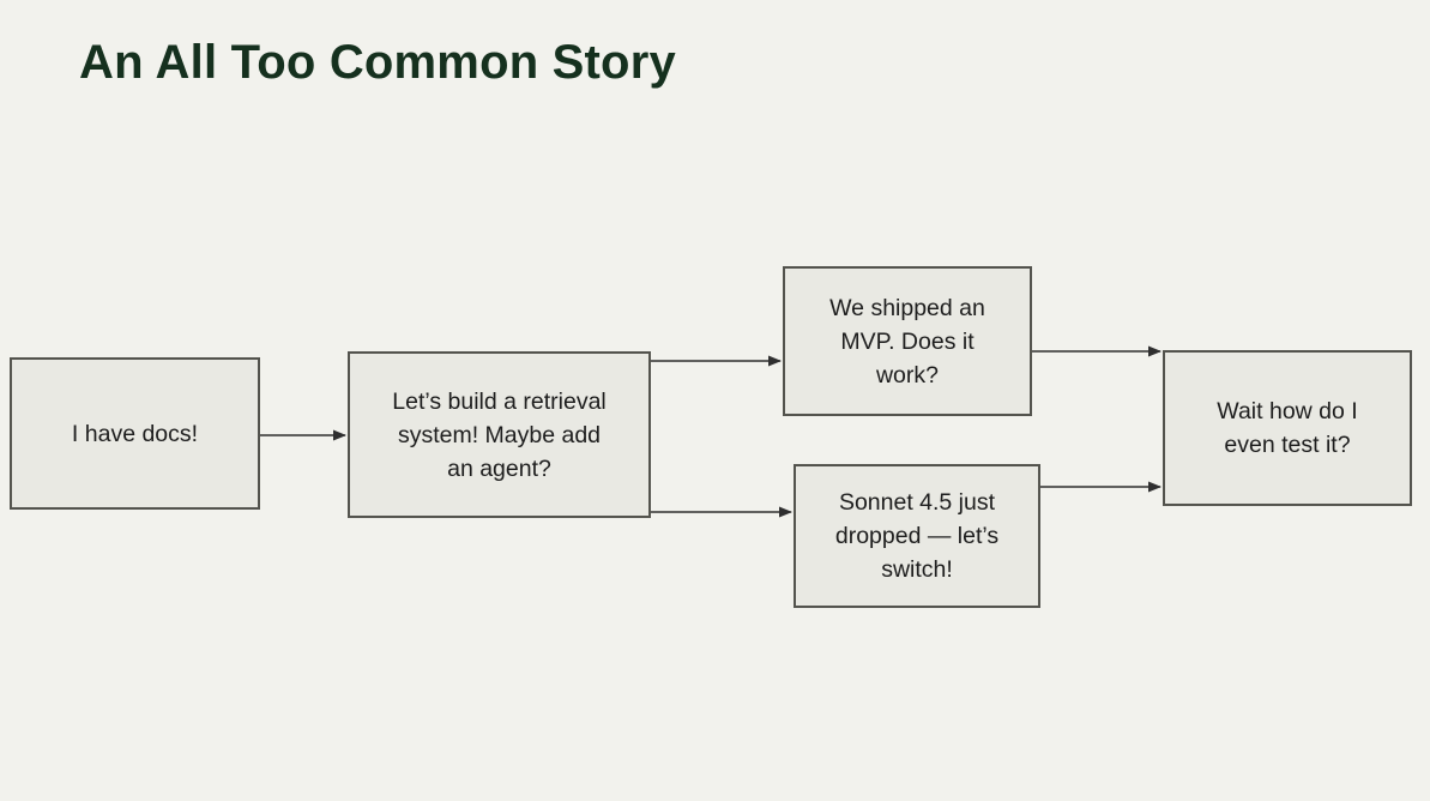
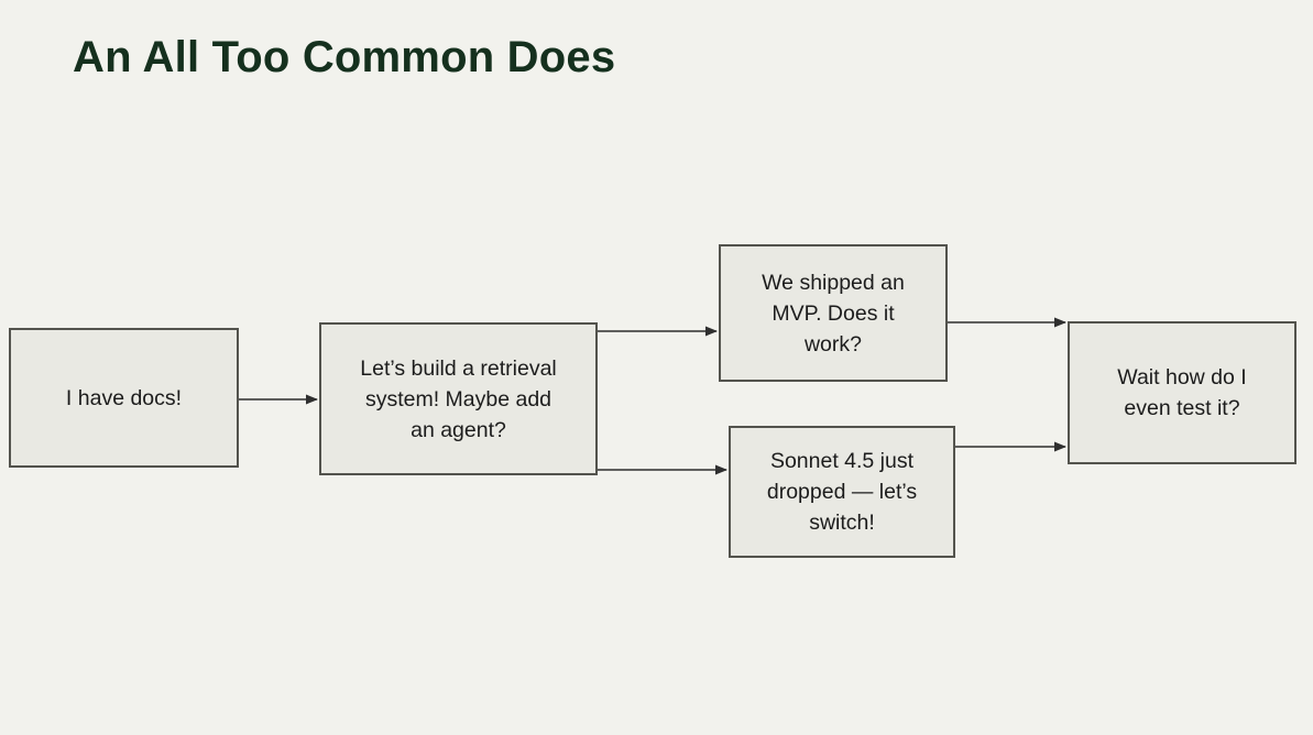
- An All Too Common Story
+ An All Too Common Does
  I have docs!
  Let’s build a retrieval
  system! Maybe add
  an agent?
  We shipped an
  MVP. Does it
  work?
  Sonnet 4.5 just
  dropped — let’s
  switch!
  Wait how do I
  even test it?
